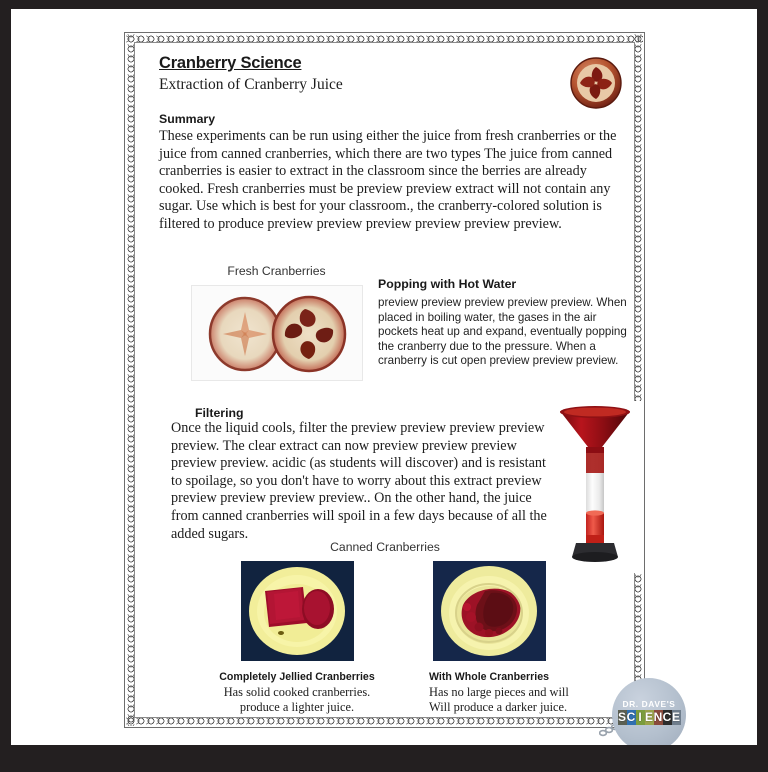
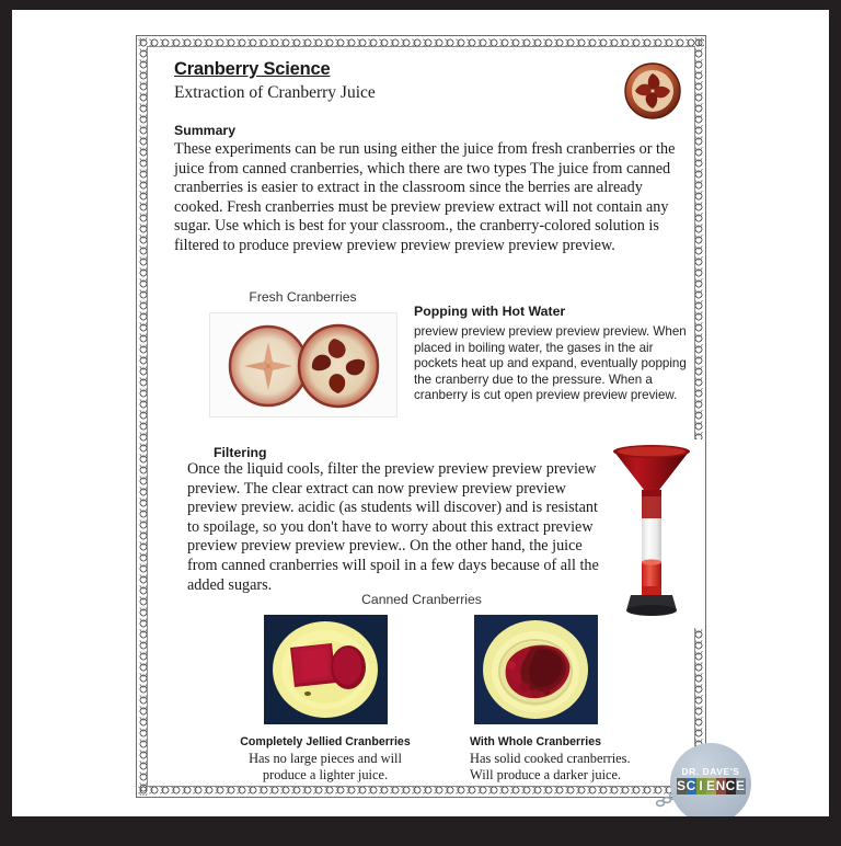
  Cranberry Science
  Extraction of Cranberry Juice
  Summary
  These experiments can be run using either the juice from fresh cranberries or the juice from canned cranberries, which there are two types The juice from canned cranberries is easier to extract in the classroom since the berries are already cooked. Fresh cranberries must be preview preview extract will not contain any sugar. Use which is best for your classroom., the cranberry-colored solution is filtered to produce preview preview preview preview preview preview.
  Fresh Cranberries
  Popping with Hot Water
  preview preview preview preview preview. When placed in boiling water, the gases in the air pockets heat up and expand, eventually popping the cranberry due to the pressure. When a cranberry is cut open preview preview preview.
  Filtering
  Once the liquid cools, filter the preview preview preview preview preview. The clear extract can now preview preview preview preview preview. acidic (as students will discover) and is resistant to spoilage, so you don't have to worry about this extract preview preview preview preview preview.. On the other hand, the juice from canned cranberries will spoil in a few days because of all the added sugars.
  Canned Cranberries
  Completely Jellied Cranberries
- Has solid cooked cranberries.
+ Has no large pieces and will
  produce a lighter juice.
  With Whole Cranberries
- Has no large pieces and will
+ Has solid cooked cranberries.
  Will produce a darker juice.
  DR. DAVE'S
  S
  C
  I
  E
  N
  C
  E
